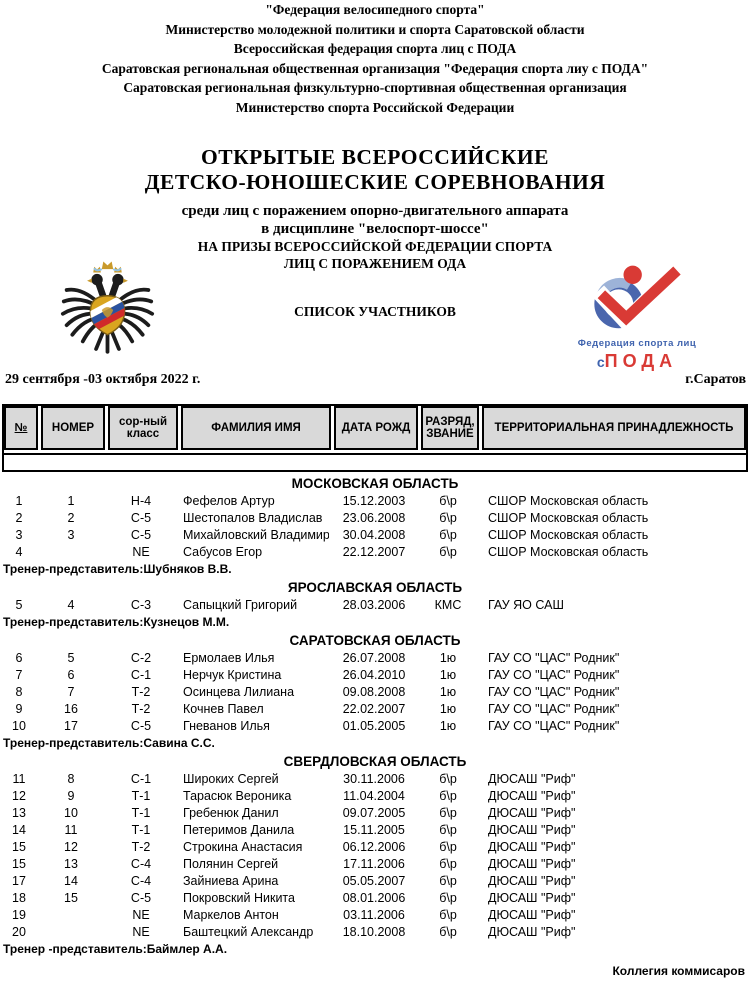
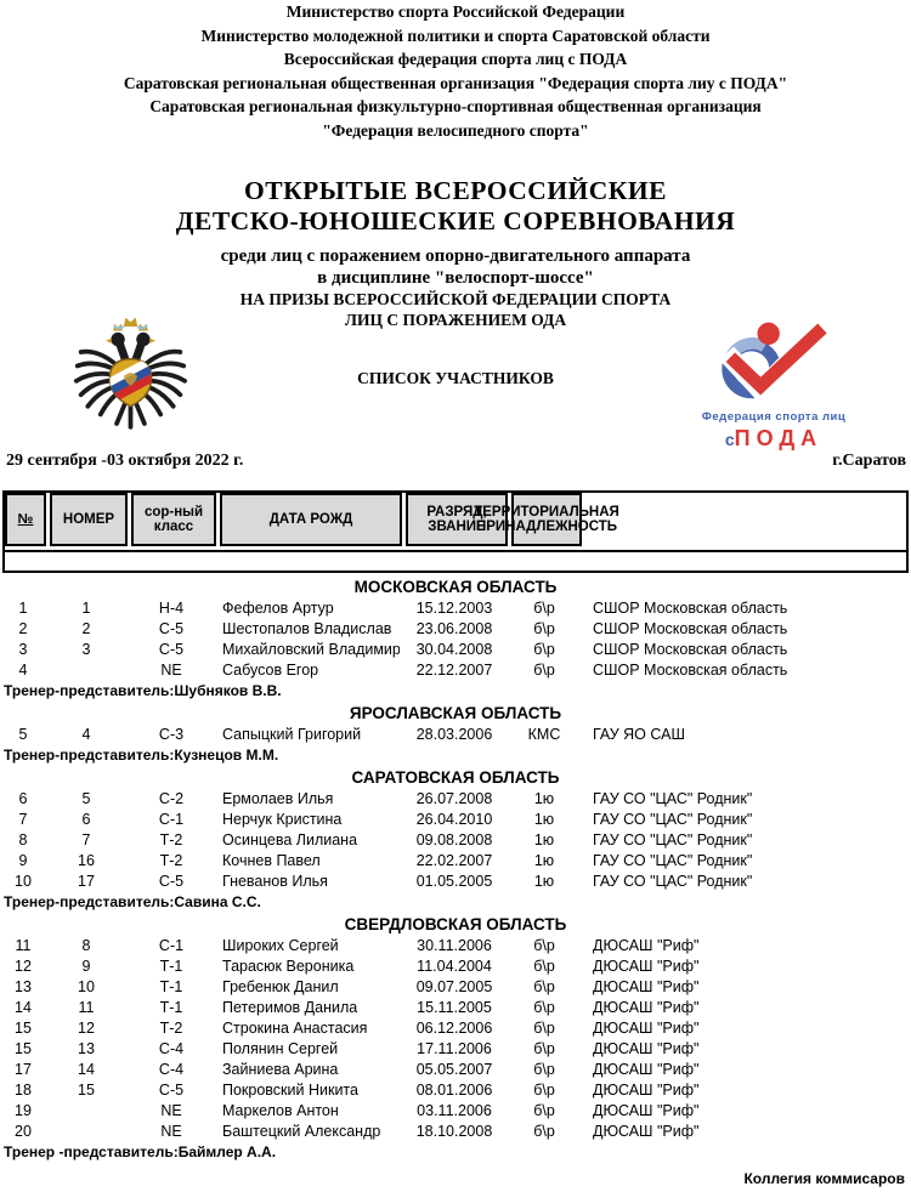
- "Федерация велосипедного спорта"
+ Министерство спорта Российской Федерации
  Министерство молодежной политики и спорта Саратовской области
  Всероссийская федерация спорта лиц с ПОДА
  Саратовская региональная общественная организация "Федерация спорта лиу с ПОДА"
  Саратовская региональная физкультурно-спортивная общественная организация
- Министерство спорта Российской Федерации
+ "Федерация велосипедного спорта"
  ОТКРЫТЫЕ ВСЕРОССИЙСКИЕ
  ДЕТСКО-ЮНОШЕСКИЕ СОРЕВНОВАНИЯ
  среди лиц с поражением опорно-двигательного аппарата
  в дисциплине "велоспорт-шоссе"
  НА ПРИЗЫ ВСЕРОССИЙСКОЙ ФЕДЕРАЦИИ СПОРТА
  ЛИЦ С ПОРАЖЕНИЕМ ОДА
  Федерация спорта лиц
  сПОДА
  СПИСОК УЧАСТНИКОВ
  29 сентября -03 октября 2022 г.
  г.Саратов
  №
  НОМЕР
  сор-ный
  класс
- ФАМИЛИЯ ИМЯ
  ДАТА РОЖД
  РАЗРЯД,
  ЗВАНИЕ
  ТЕРРИТОРИАЛЬНАЯ ПРИНАДЛЕЖНОСТЬ
  МОСКОВСКАЯ ОБЛАСТЬ
  1
  1
  Н-4
  Фефелов Артур
  15.12.2003
  б\р
  СШОР Московская область
  2
  2
  С-5
  Шестопалов Владислав
  23.06.2008
  б\р
  СШОР Московская область
  3
  3
  С-5
  Михайловский Владимир
  30.04.2008
  б\р
  СШОР Московская область
  4
  NE
  Сабусов Егор
  22.12.2007
  б\р
  СШОР Московская область
  Тренер-представитель:Шубняков В.В.
  ЯРОСЛАВСКАЯ ОБЛАСТЬ
  5
  4
  С-3
  Сапыцкий Григорий
  28.03.2006
  КМС
  ГАУ ЯО САШ
  Тренер-представитель:Кузнецов М.М.
  САРАТОВСКАЯ ОБЛАСТЬ
  6
  5
  С-2
  Ермолаев Илья
  26.07.2008
  1ю
  ГАУ СО "ЦАС" Родник"
  7
  6
  С-1
  Нерчук Кристина
  26.04.2010
  1ю
  ГАУ СО "ЦАС" Родник"
  8
  7
  Т-2
  Осинцева Лилиана
  09.08.2008
  1ю
  ГАУ СО "ЦАС" Родник"
  9
  16
  Т-2
  Кочнев Павел
  22.02.2007
  1ю
  ГАУ СО "ЦАС" Родник"
  10
  17
  С-5
  Гневанов Илья
  01.05.2005
  1ю
  ГАУ СО "ЦАС" Родник"
  Тренер-представитель:Савина С.С.
  СВЕРДЛОВСКАЯ ОБЛАСТЬ
  11
  8
  С-1
  Широких Сергей
  30.11.2006
  б\р
  ДЮСАШ "Риф"
  12
  9
  Т-1
  Тарасюк Вероника
  11.04.2004
  б\р
  ДЮСАШ "Риф"
  13
  10
  Т-1
  Гребенюк Данил
  09.07.2005
  б\р
  ДЮСАШ "Риф"
  14
  11
  Т-1
  Петеримов Данила
  15.11.2005
  б\р
  ДЮСАШ "Риф"
  15
  12
  Т-2
  Строкина Анастасия
  06.12.2006
  б\р
  ДЮСАШ "Риф"
  15
  13
  С-4
  Полянин Сергей
  17.11.2006
  б\р
  ДЮСАШ "Риф"
  17
  14
  С-4
  Зайниева Арина
  05.05.2007
  б\р
  ДЮСАШ "Риф"
  18
  15
  С-5
  Покровский Никита
  08.01.2006
  б\р
  ДЮСАШ "Риф"
  19
  NE
  Маркелов Антон
  03.11.2006
  б\р
  ДЮСАШ "Риф"
  20
  NE
  Баштецкий Александр
  18.10.2008
  б\р
  ДЮСАШ "Риф"
  Тренер -представитель:Баймлер А.А.
  Коллегия коммисаров
